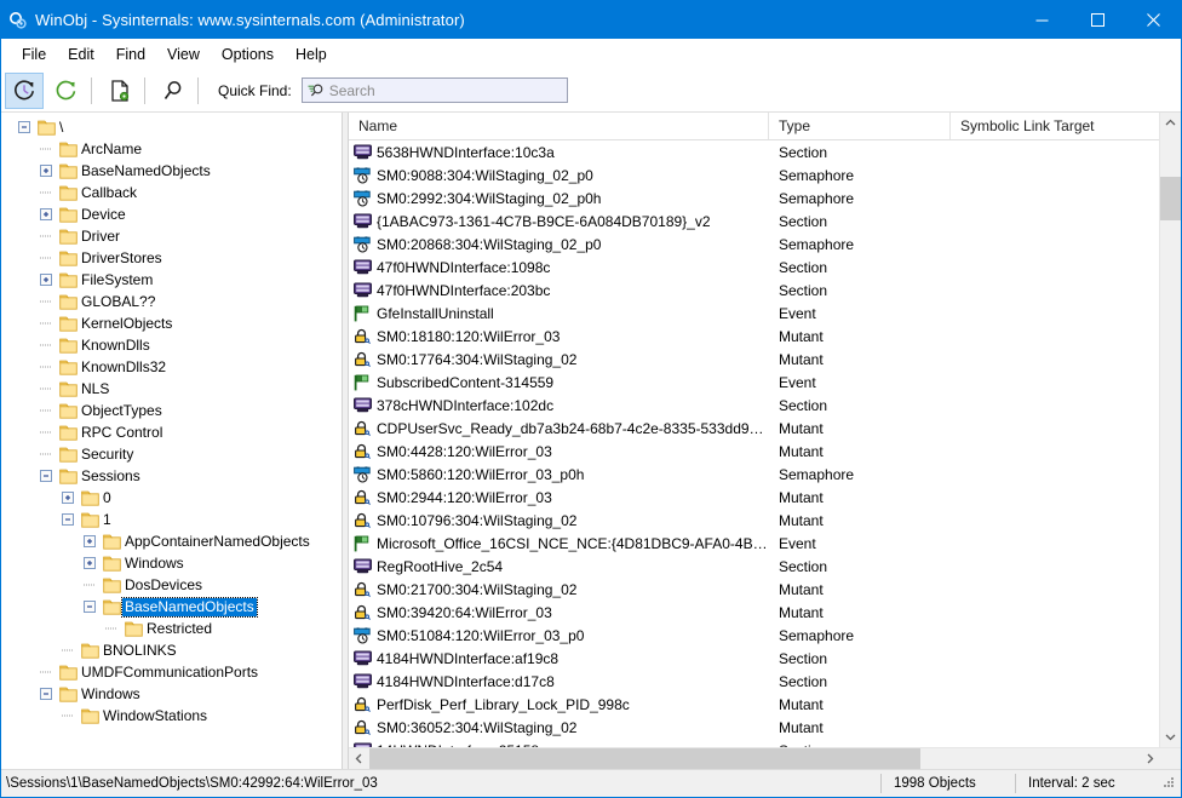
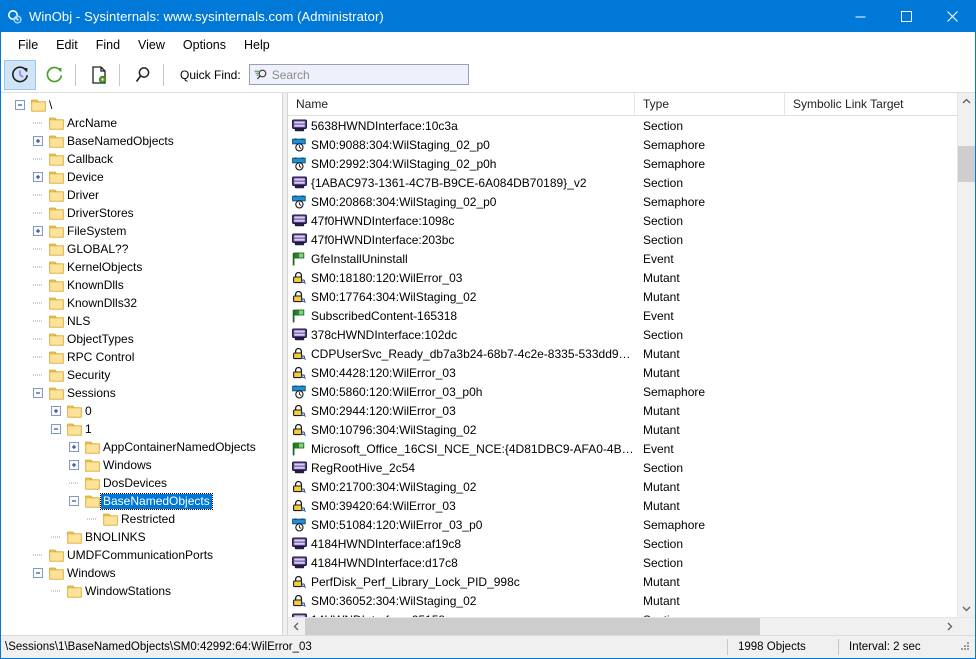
  WinObj - Sysinternals: www.sysinternals.com (Administrator)
  File
  Edit
  Find
  View
  Options
  Help
  Quick Find:
  Search
  \
  ArcName
  BaseNamedObjects
  Callback
  Device
  Driver
  DriverStores
  FileSystem
  GLOBAL??
  KernelObjects
  KnownDlls
  KnownDlls32
  NLS
  ObjectTypes
  RPC Control
  Security
  Sessions
  0
  1
  AppContainerNamedObjects
  Windows
  DosDevices
  BaseNamedObjects
  Restricted
  BNOLINKS
  UMDFCommunicationPorts
  Windows
  WindowStations
  Name
  Type
  Symbolic Link Target
  5638HWNDInterface:10c3a
  Section
  SM0:9088:304:WilStaging_02_p0
  Semaphore
  SM0:2992:304:WilStaging_02_p0h
  Semaphore
  {1ABAC973-1361-4C7B-B9CE-6A084DB70189}_v2
  Section
  SM0:20868:304:WilStaging_02_p0
  Semaphore
  47f0HWNDInterface:1098c
  Section
  47f0HWNDInterface:203bc
  Section
  GfeInstallUninstall
  Event
  SM0:18180:120:WilError_03
  Mutant
  SM0:17764:304:WilStaging_02
  Mutant
- SubscribedContent-314559
+ SubscribedContent-165318
  Event
  378cHWNDInterface:102dc
  Section
  CDPUserSvc_Ready_db7a3b24-68b7-4c2e-8335-533dd99e
  Mutant
  SM0:4428:120:WilError_03
  Mutant
  SM0:5860:120:WilError_03_p0h
  Semaphore
  SM0:2944:120:WilError_03
  Mutant
  SM0:10796:304:WilStaging_02
  Mutant
  Microsoft_Office_16CSI_NCE_NCE:{4D81DBC9-AFA0-4B31
  Event
  RegRootHive_2c54
  Section
  SM0:21700:304:WilStaging_02
  Mutant
  SM0:39420:64:WilError_03
  Mutant
  SM0:51084:120:WilError_03_p0
  Semaphore
  4184HWNDInterface:af19c8
  Section
  4184HWNDInterface:d17c8
  Section
  PerfDisk_Perf_Library_Lock_PID_998c
  Mutant
  SM0:36052:304:WilStaging_02
  Mutant
  \Sessions\1\BaseNamedObjects\SM0:42992:64:WilError_03
  1998 Objects
  Interval: 2 sec
